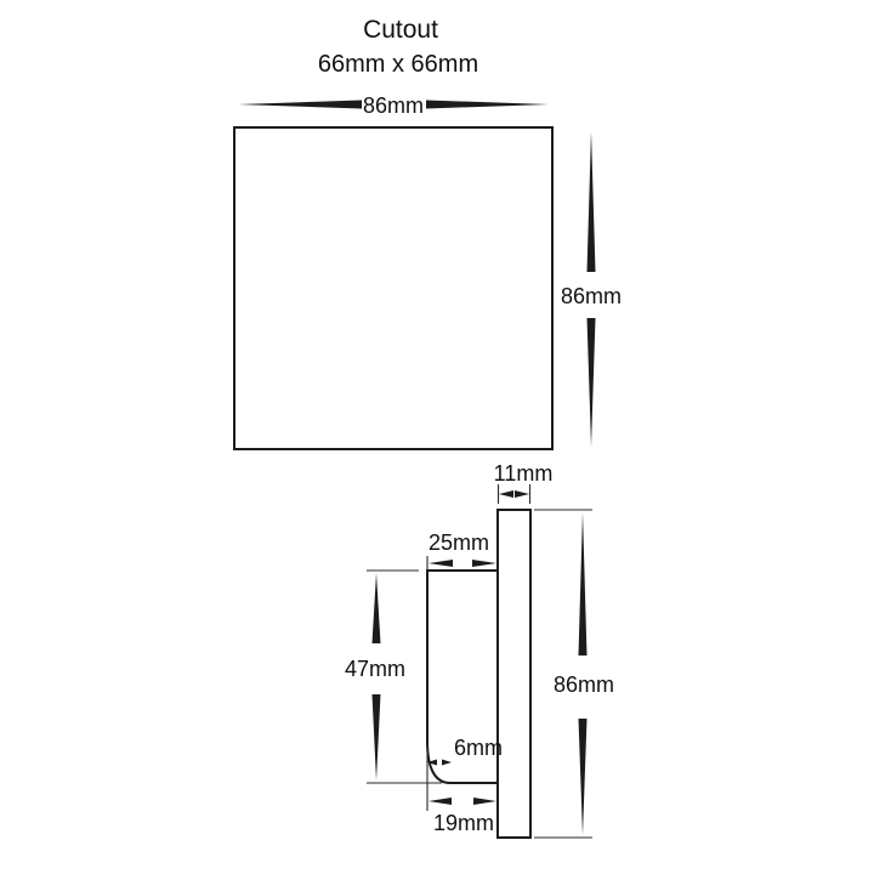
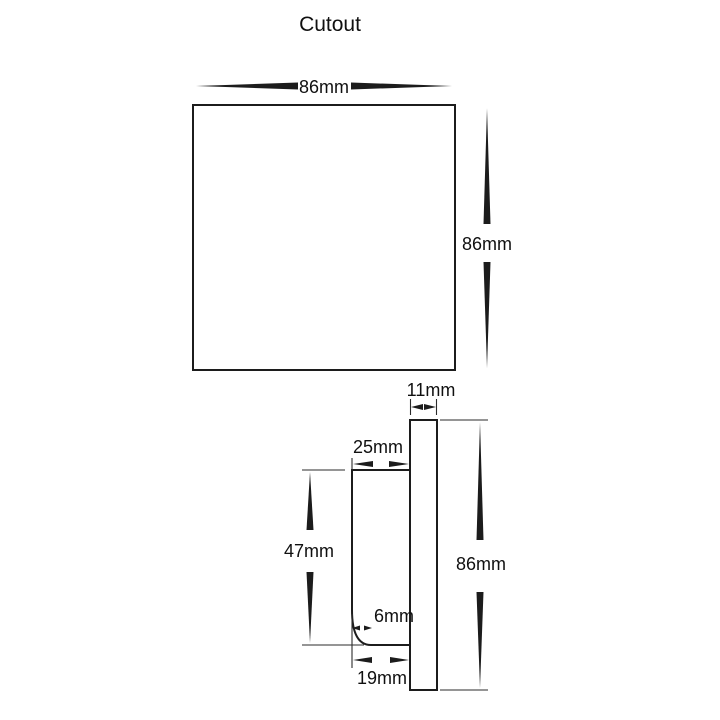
  Cutout
- 66mm x 66mm
  86mm
  86mm
  11mm
  25mm
  47mm
  86mm
  6mm
  19mm
